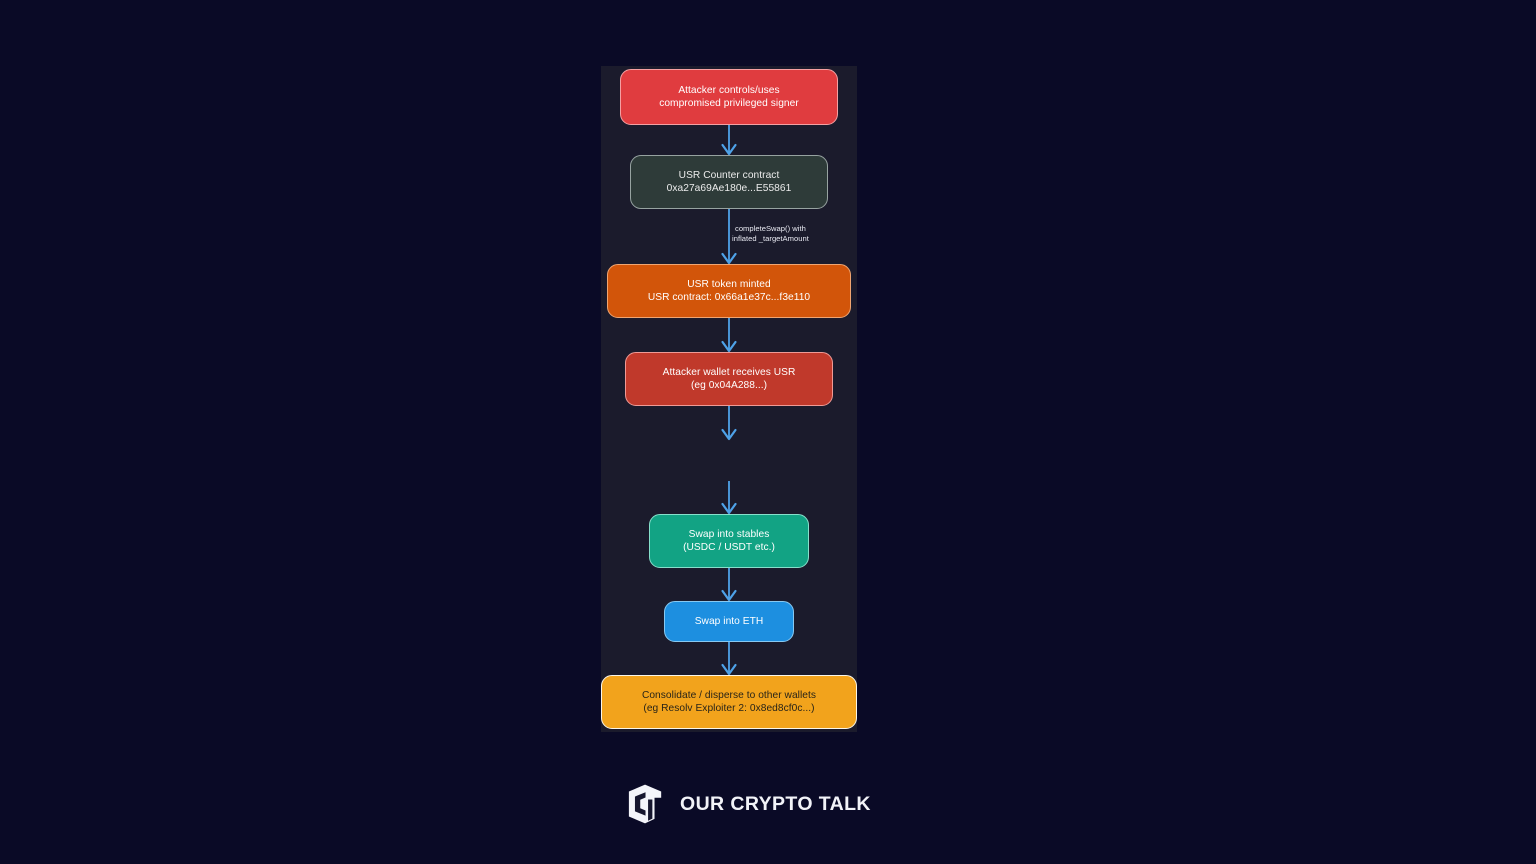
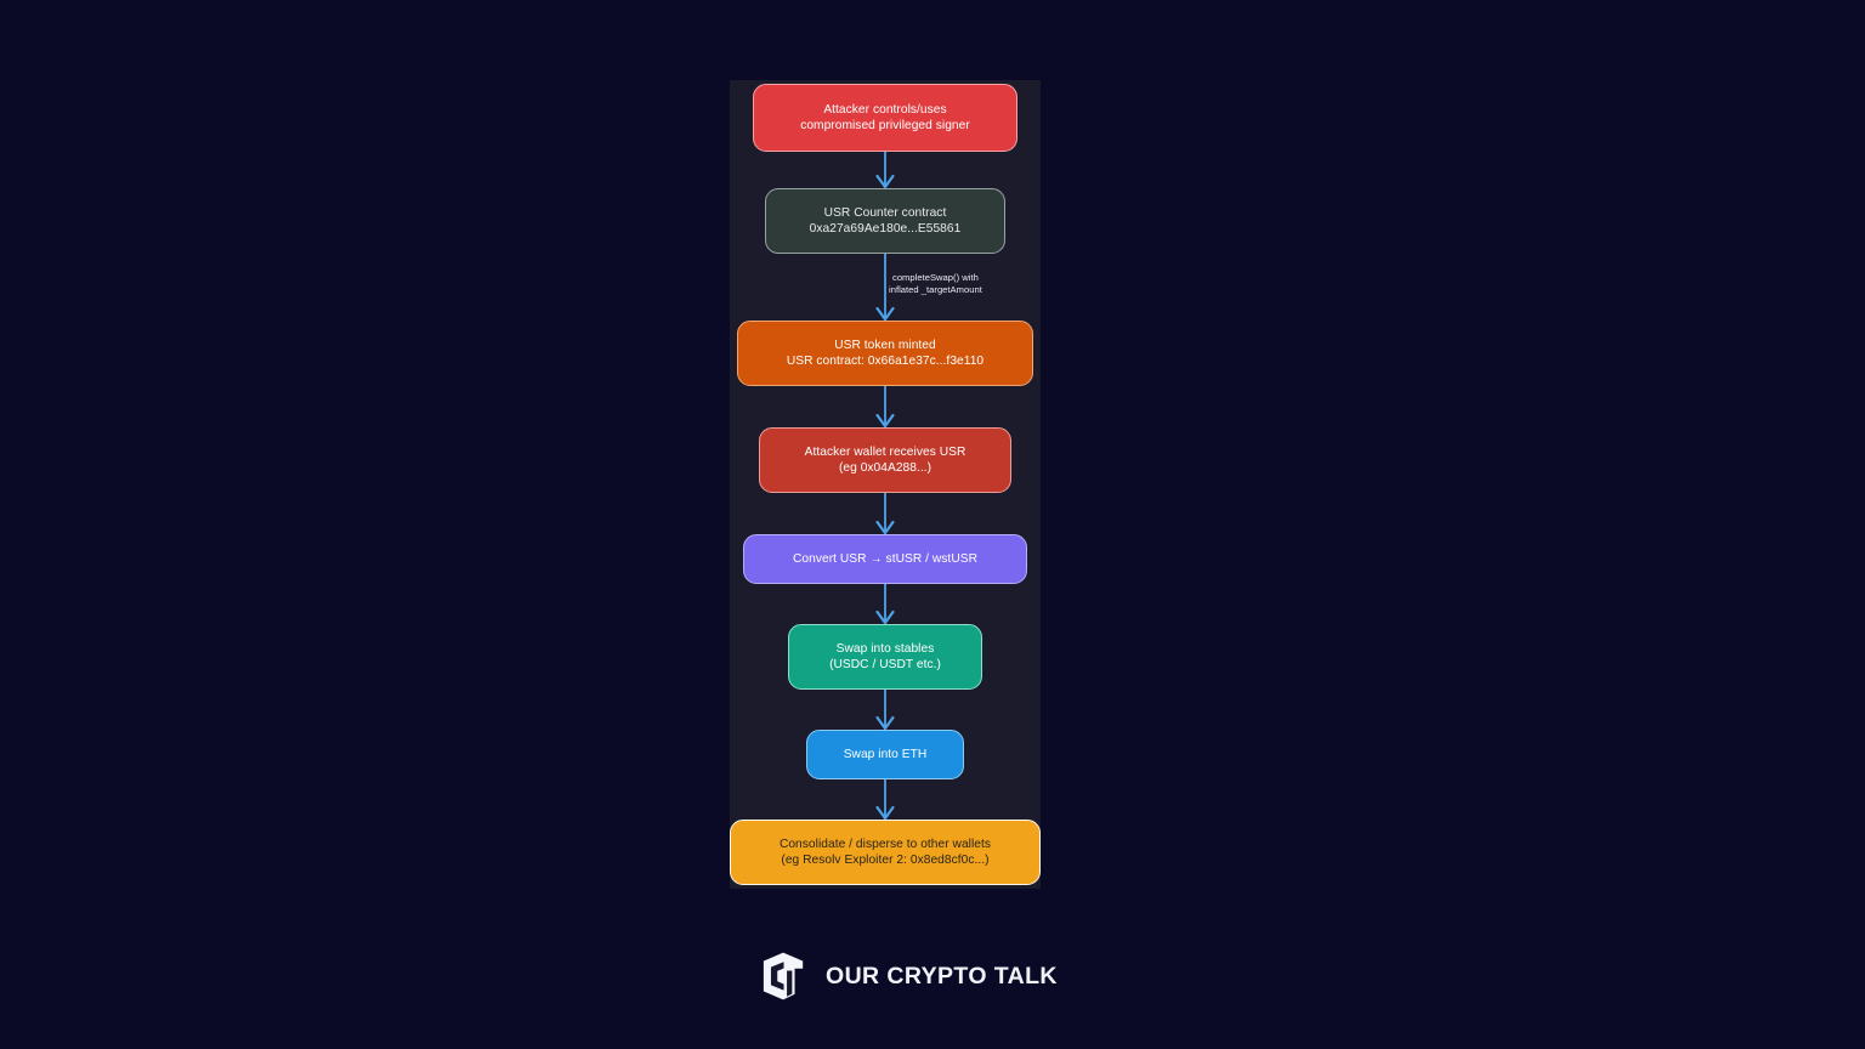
  Attacker controls/uses
  compromised privileged signer
  USR Counter contract
  0xa27a69Ae180e...E55861
  USR token minted
  USR contract: 0x66a1e37c...f3e110
  Attacker wallet receives USR
  (eg 0x04A288...)
+ Convert USR → stUSR / wstUSR
  Swap into stables
  (USDC / USDT etc.)
  Swap into ETH
  Consolidate / disperse to other wallets
  (eg Resolv Exploiter 2: 0x8ed8cf0c...)
  completeSwap() with
  inflated _targetAmount
  OUR CRYPTO TALK
